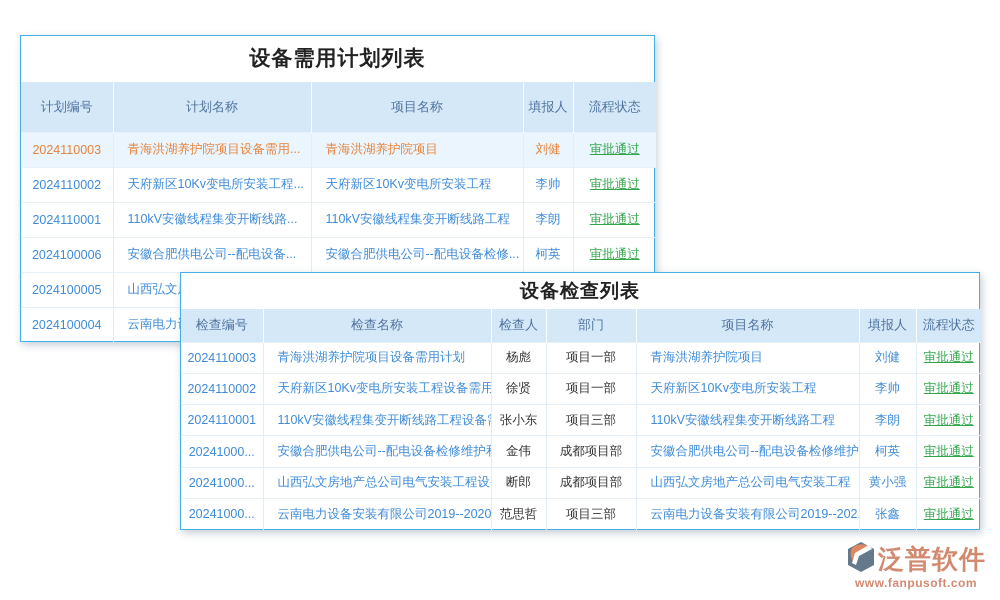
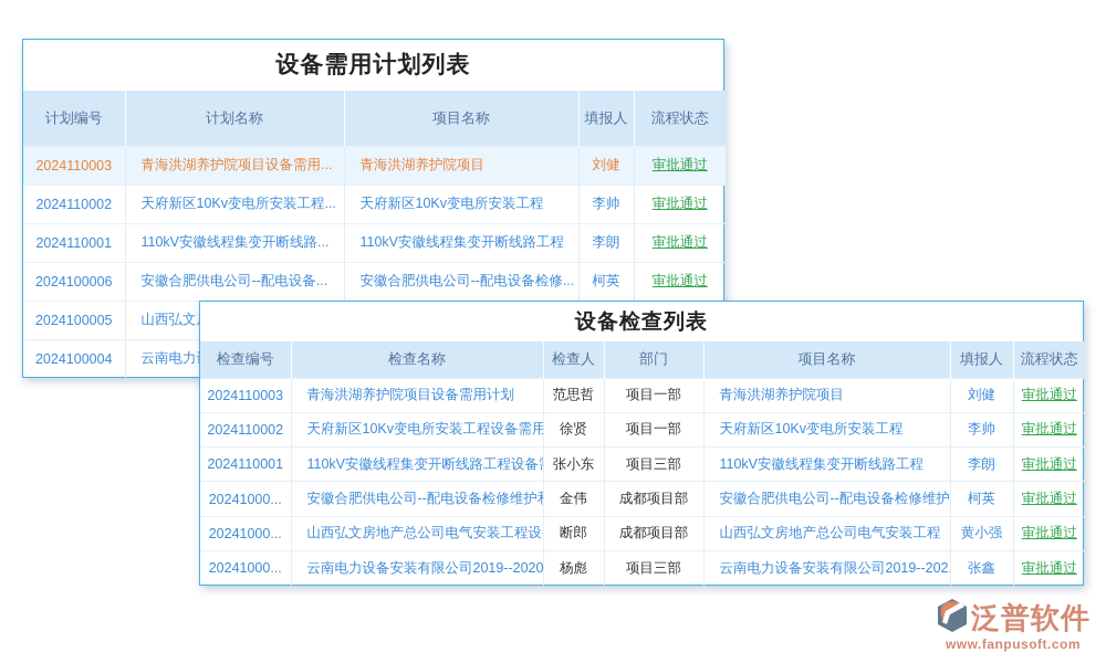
  设备需用计划列表
  计划编号	计划名称	项目名称	填报人	流程状态
  2024110003	青海洪湖养护院项目设备需用...	青海洪湖养护院项目	刘健	审批通过
  2024110002	天府新区10Kv变电所安装工程...	天府新区10Kv变电所安装工程	李帅	审批通过
  2024110001	110kV安徽线程集变开断线路...	110kV安徽线程集变开断线路工程	李朗	审批通过
  2024100006	安徽合肥供电公司--配电设备...	安徽合肥供电公司--配电设备检修...	柯英	审批通过
  2024100005	山西弘文
  2024100004	云南电力
  设备检查列表
  检查编号	检查名称	检查人	部门	项目名称	填报人	流程状态
- 2024110003	青海洪湖养护院项目设备需用计划	杨彪	项目一部	青海洪湖养护院项目	刘健	审批通过
+ 2024110003	青海洪湖养护院项目设备需用计划	范思哲	项目一部	青海洪湖养护院项目	刘健	审批通过
  2024110002	天府新区10Kv变电所安装工程设备需用	徐贤	项目一部	天府新区10Kv变电所安装工程	李帅	审批通过
  2024110001	110kV安徽线程集变开断线路工程设备	张小东	项目三部	110kV安徽线程集变开断线路工程	李朗	审批通过
  20241000...	安徽合肥供电公司--配电设备检修维护	金伟	成都项目部	安徽合肥供电公司--配电设备检修维护	柯英	审批通过
  20241000...	山西弘文房地产总公司电气安装工程设	断郎	成都项目部	山西弘文房地产总公司电气安装工程	黄小强	审批通过
- 20241000...	云南电力设备安装有限公司2019--2020	范思哲	项目三部	云南电力设备安装有限公司2019--202	张鑫	审批通过
+ 20241000...	云南电力设备安装有限公司2019--2020	杨彪	项目三部	云南电力设备安装有限公司2019--202	张鑫	审批通过
  泛普软件
  www.fanpusoft.com
